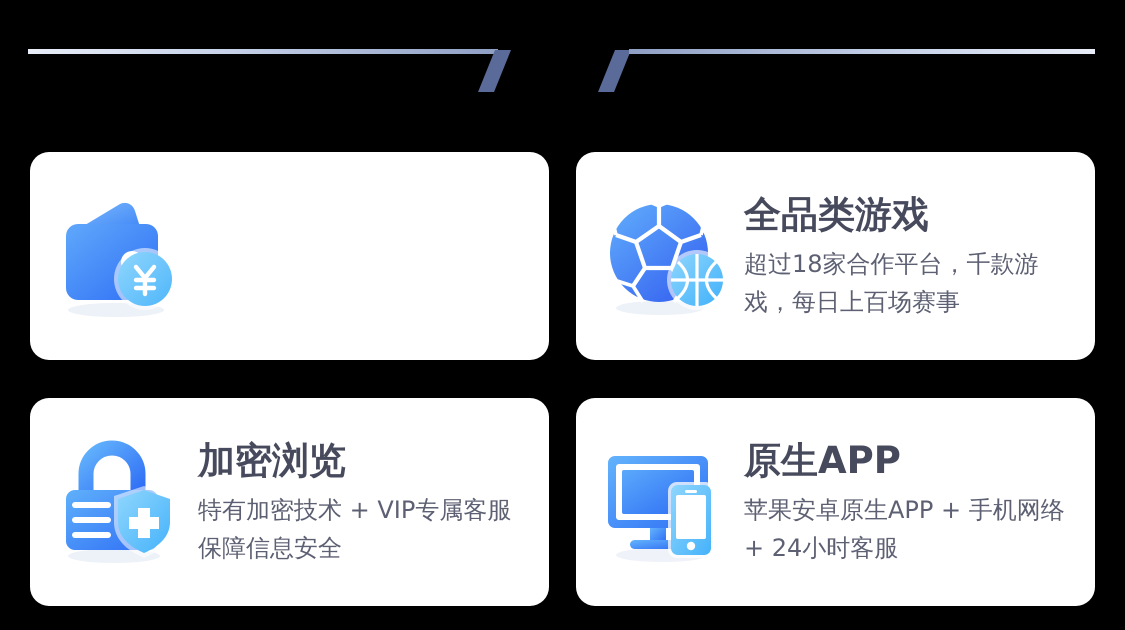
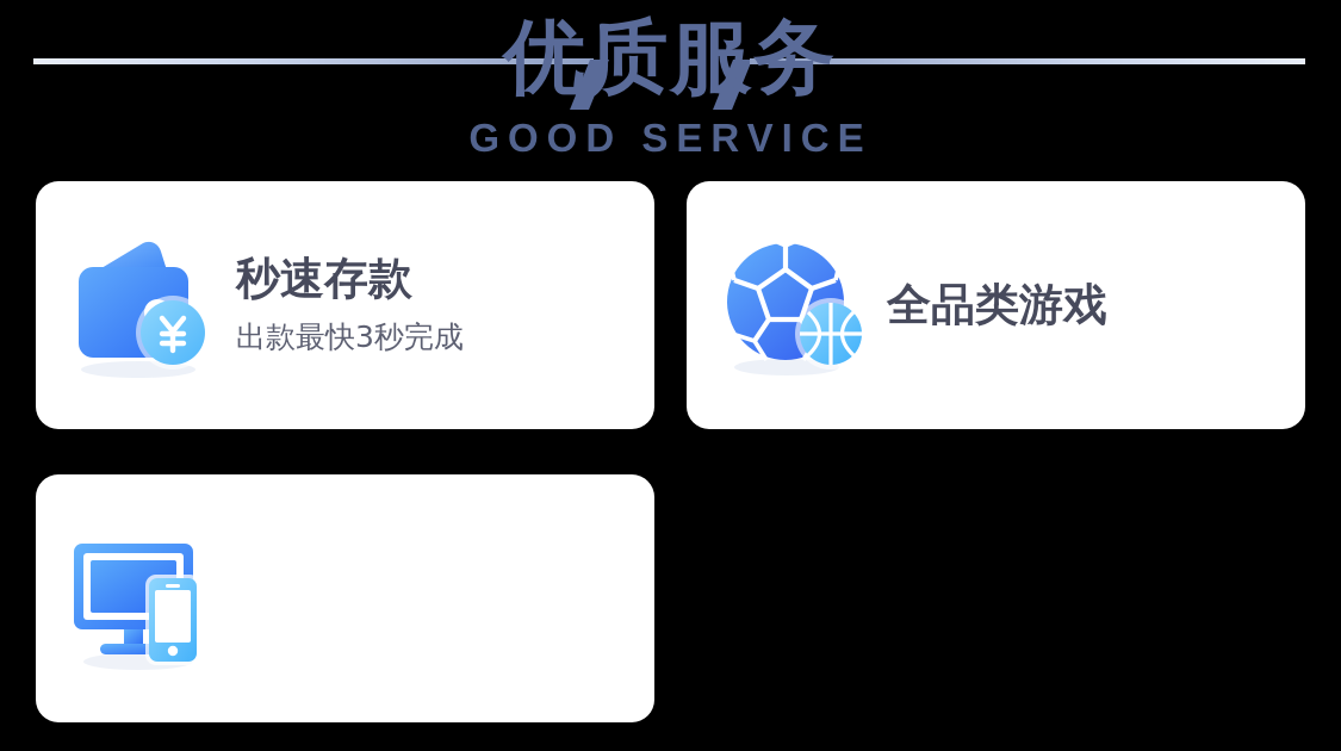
+ 优质服务
+ GOOD SERVICE
+ 秒速存款
+ 出款最快3秒完成
  全品类游戏
- 超过18家合作平台，千款游戏，每日上百场赛事
- 加密浏览
- 特有加密技术 + VIP专属客服保障信息安全
- 原生APP
- 苹果安卓原生APP + 手机网络 + 24小时客服
